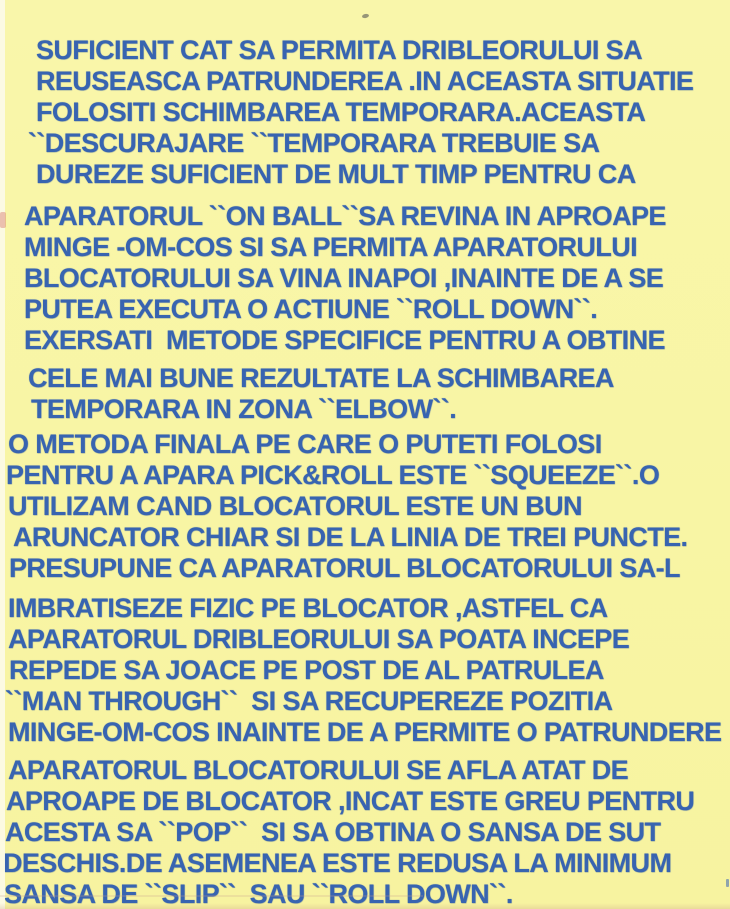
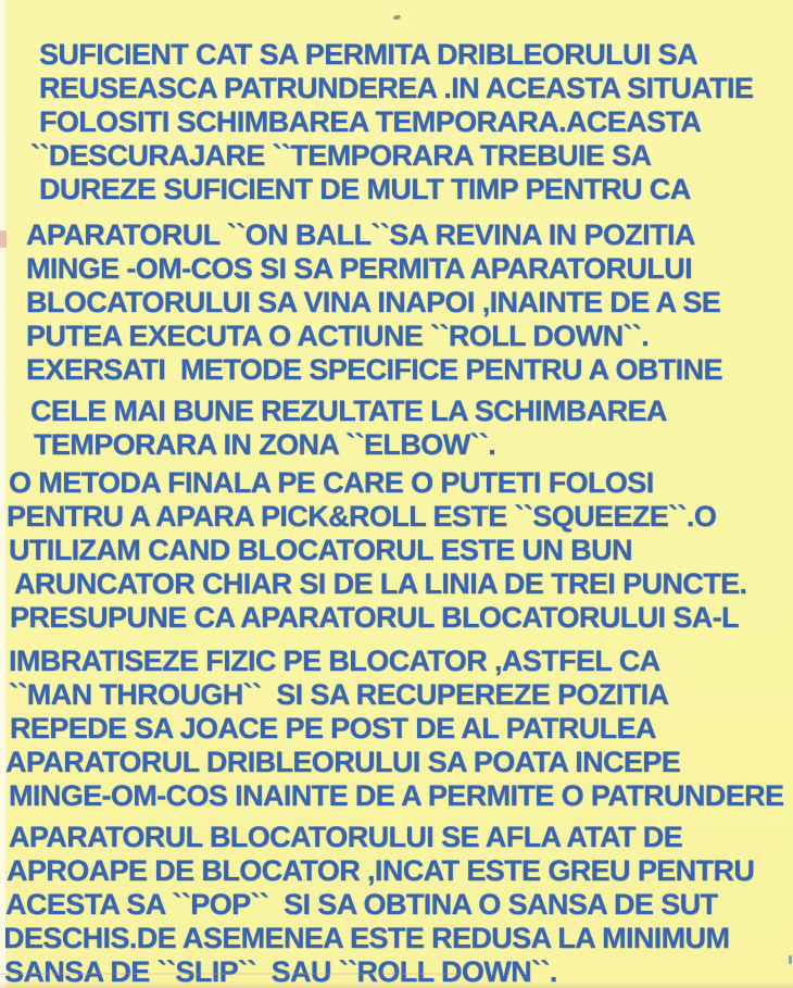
  SUFICIENT CAT SA PERMITA DRIBLEORULUI SA
  REUSEASCA PATRUNDEREA .IN ACEASTA SITUATIE
  FOLOSITI SCHIMBAREA TEMPORARA.ACEASTA
  ``DESCURAJARE ``TEMPORARA TREBUIE SA
  DUREZE SUFICIENT DE MULT TIMP PENTRU CA
- APARATORUL ``ON BALL``SA REVINA IN APROAPE
+ APARATORUL ``ON BALL``SA REVINA IN POZITIA
  MINGE -OM-COS SI SA PERMITA APARATORULUI
  BLOCATORULUI SA VINA INAPOI ,INAINTE DE A SE
  PUTEA EXECUTA O ACTIUNE ``ROLL DOWN``.
  EXERSATI METODE SPECIFICE PENTRU A OBTINE
  CELE MAI BUNE REZULTATE LA SCHIMBAREA
  TEMPORARA IN ZONA ``ELBOW``.
  O METODA FINALA PE CARE O PUTETI FOLOSI
  PENTRU A APARA PICK&ROLL ESTE ``SQUEEZE``.O
  UTILIZAM CAND BLOCATORUL ESTE UN BUN
  ARUNCATOR CHIAR SI DE LA LINIA DE TREI PUNCTE.
  PRESUPUNE CA APARATORUL BLOCATORULUI SA-L
  IMBRATISEZE FIZIC PE BLOCATOR ,ASTFEL CA
- APARATORUL DRIBLEORULUI SA POATA INCEPE
+ ``MAN THROUGH`` SI SA RECUPEREZE POZITIA
  REPEDE SA JOACE PE POST DE AL PATRULEA
- ``MAN THROUGH`` SI SA RECUPEREZE POZITIA
+ APARATORUL DRIBLEORULUI SA POATA INCEPE
  MINGE-OM-COS INAINTE DE A PERMITE O PATRUNDERE
  APARATORUL BLOCATORULUI SE AFLA ATAT DE
  APROAPE DE BLOCATOR ,INCAT ESTE GREU PENTRU
  ACESTA SA ``POP`` SI SA OBTINA O SANSA DE SUT
  DESCHIS.DE ASEMENEA ESTE REDUSA LA MINIMUM
  SANSA DE ``SLIP`` SAU ``ROLL DOWN``.
